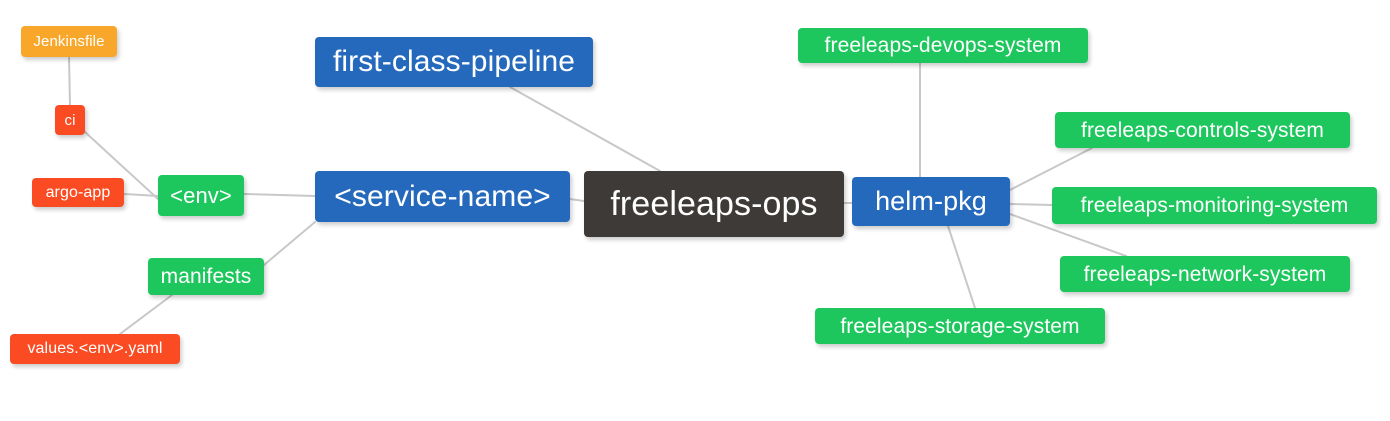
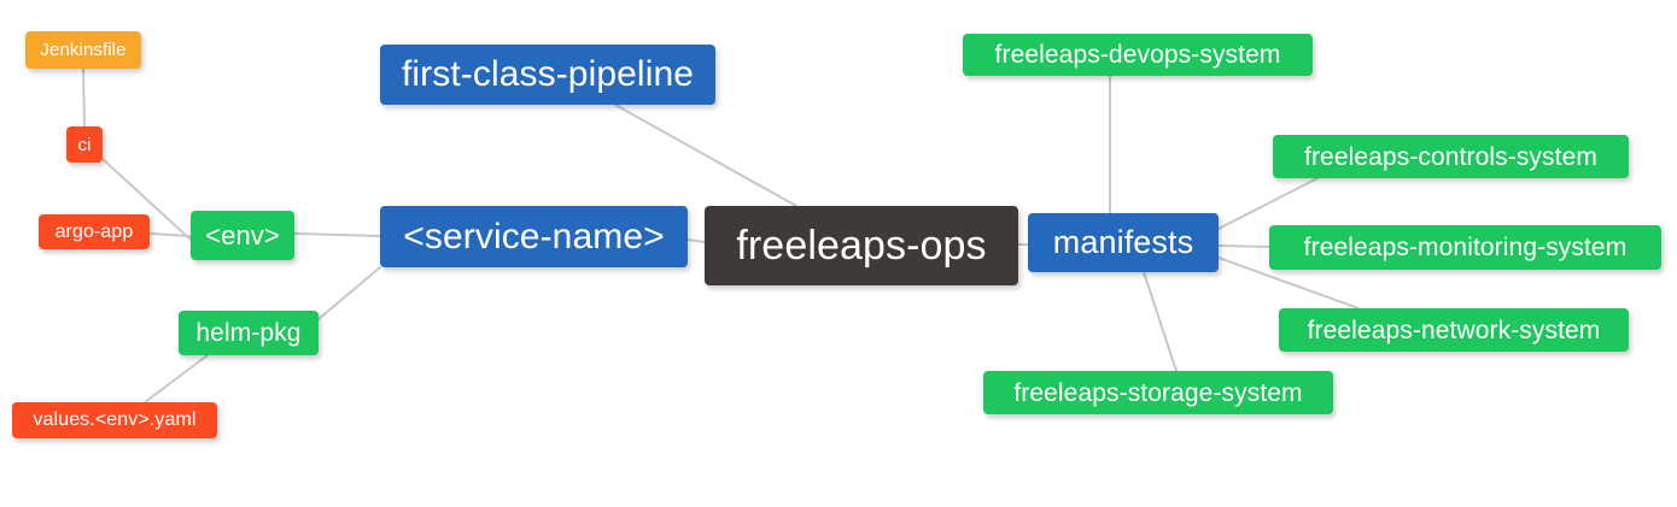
  Jenkinsfile
  ci
  argo-app
  <env>
- manifests
+ helm-pkg
  values.<env>.yaml
  first-class-pipeline
  <service-name>
  freeleaps-ops
- helm-pkg
+ manifests
  freeleaps-devops-system
  freeleaps-controls-system
  freeleaps-monitoring-system
  freeleaps-network-system
  freeleaps-storage-system
